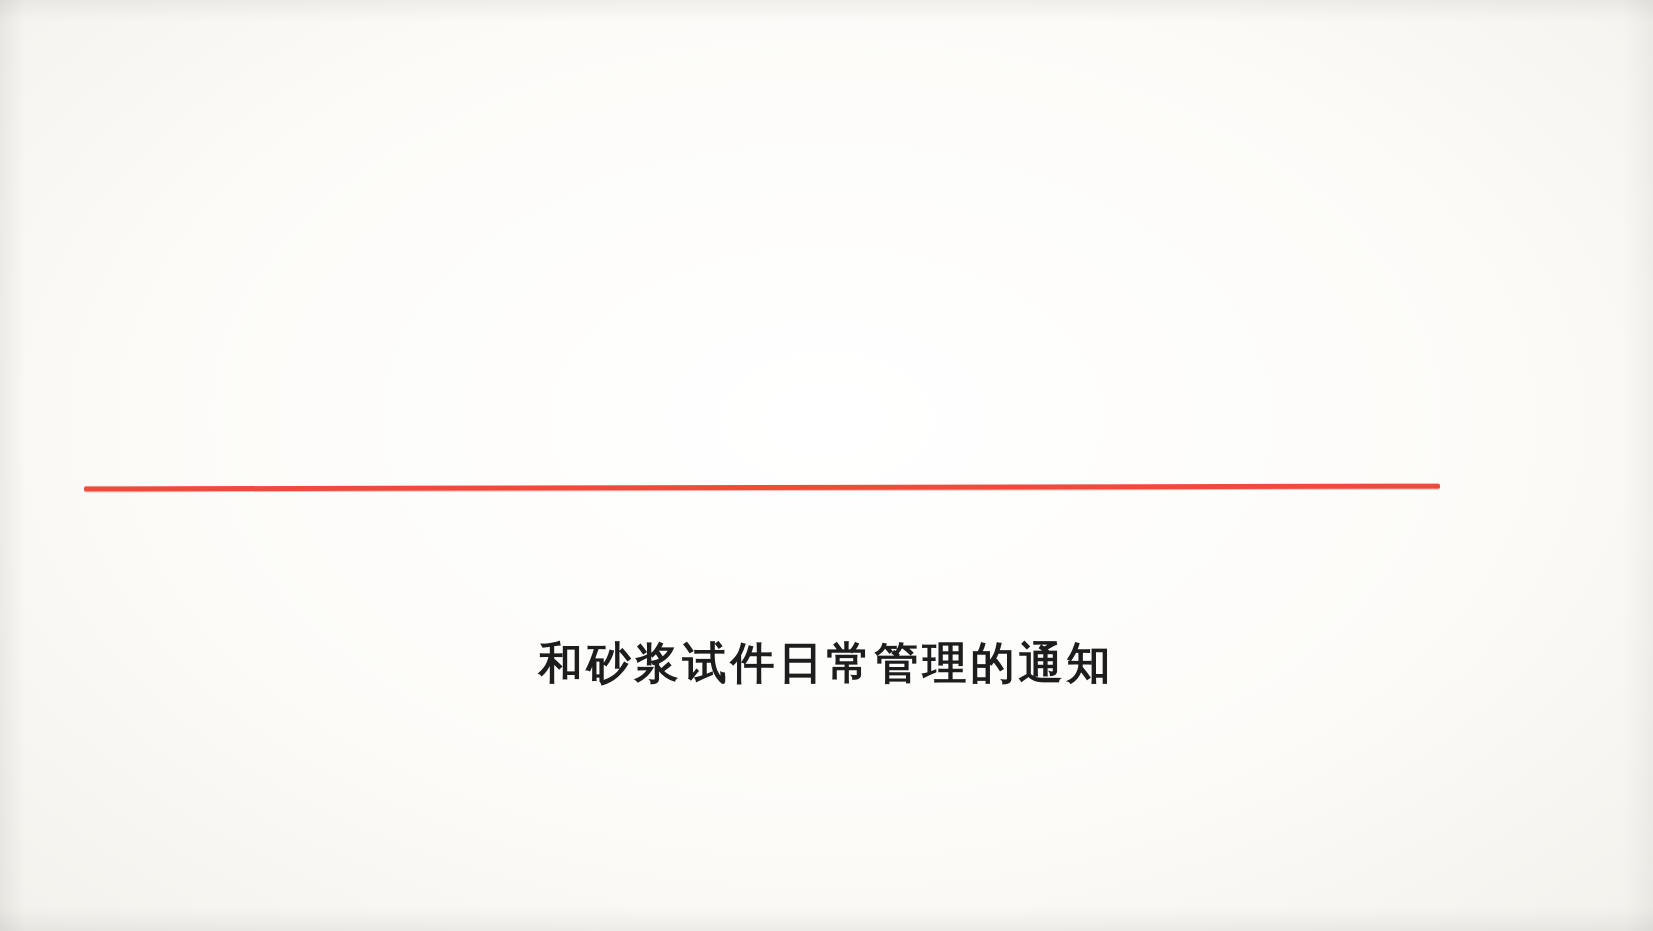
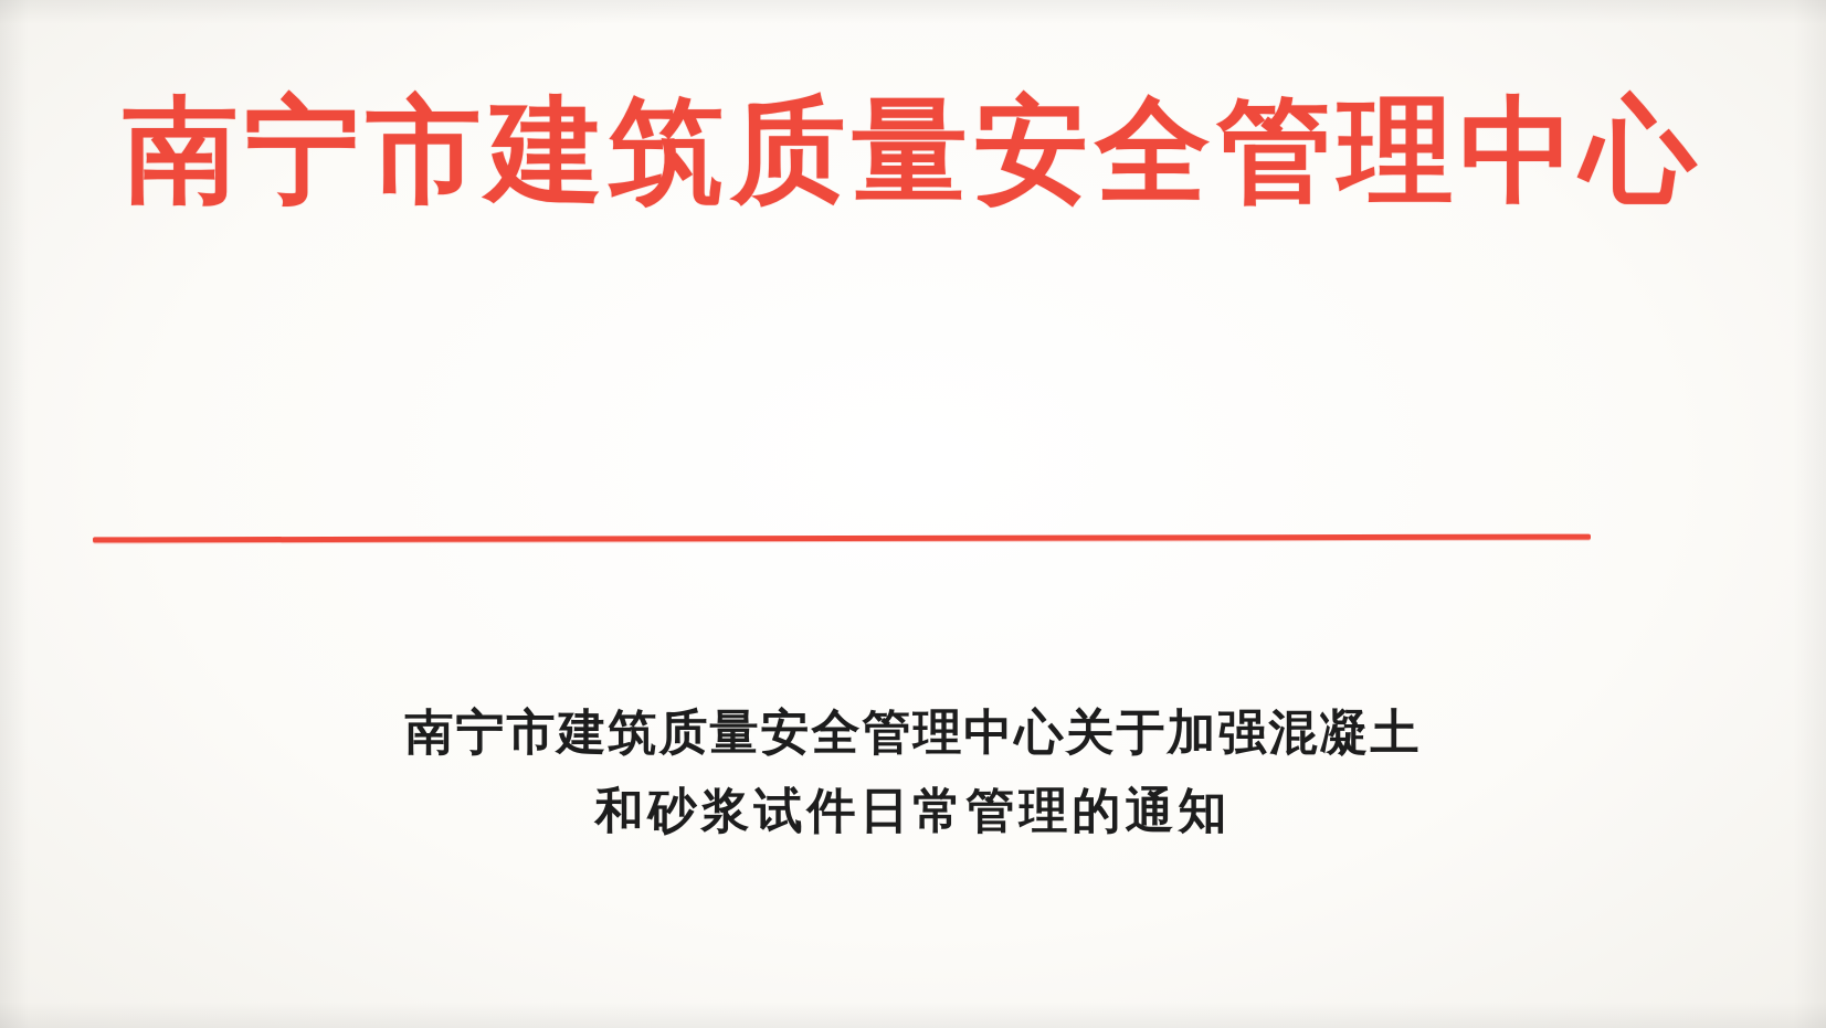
+ 南宁市建筑质量安全管理中心
+ 南宁市建筑质量安全管理中心关于加强混凝土
  和砂浆试件日常管理的通知
